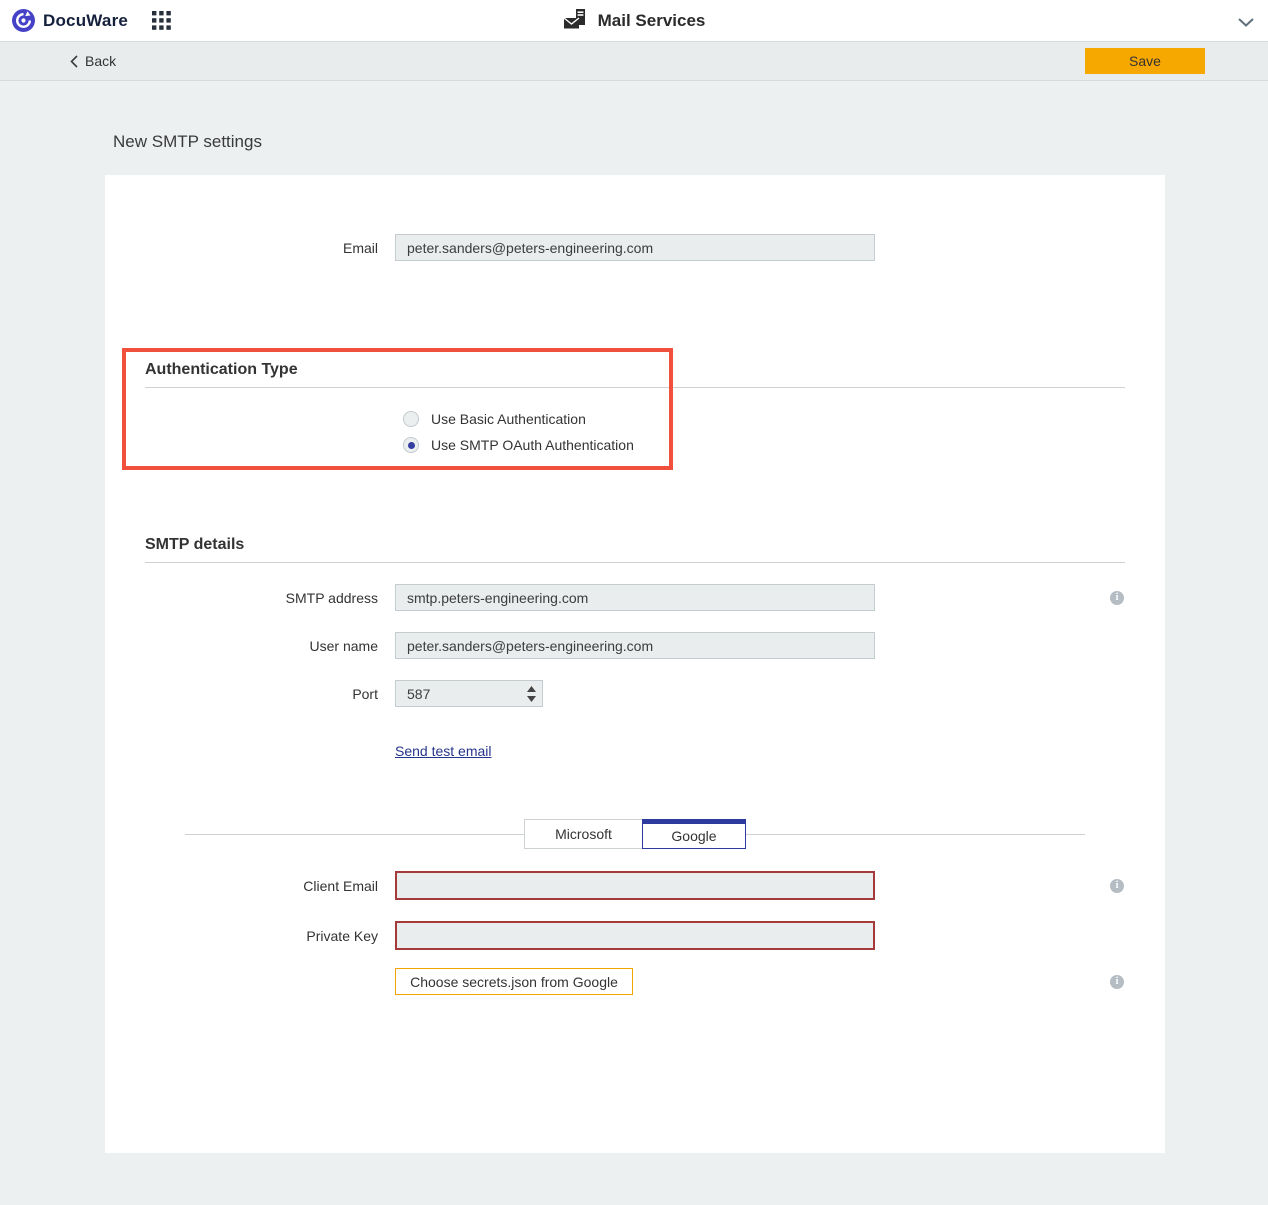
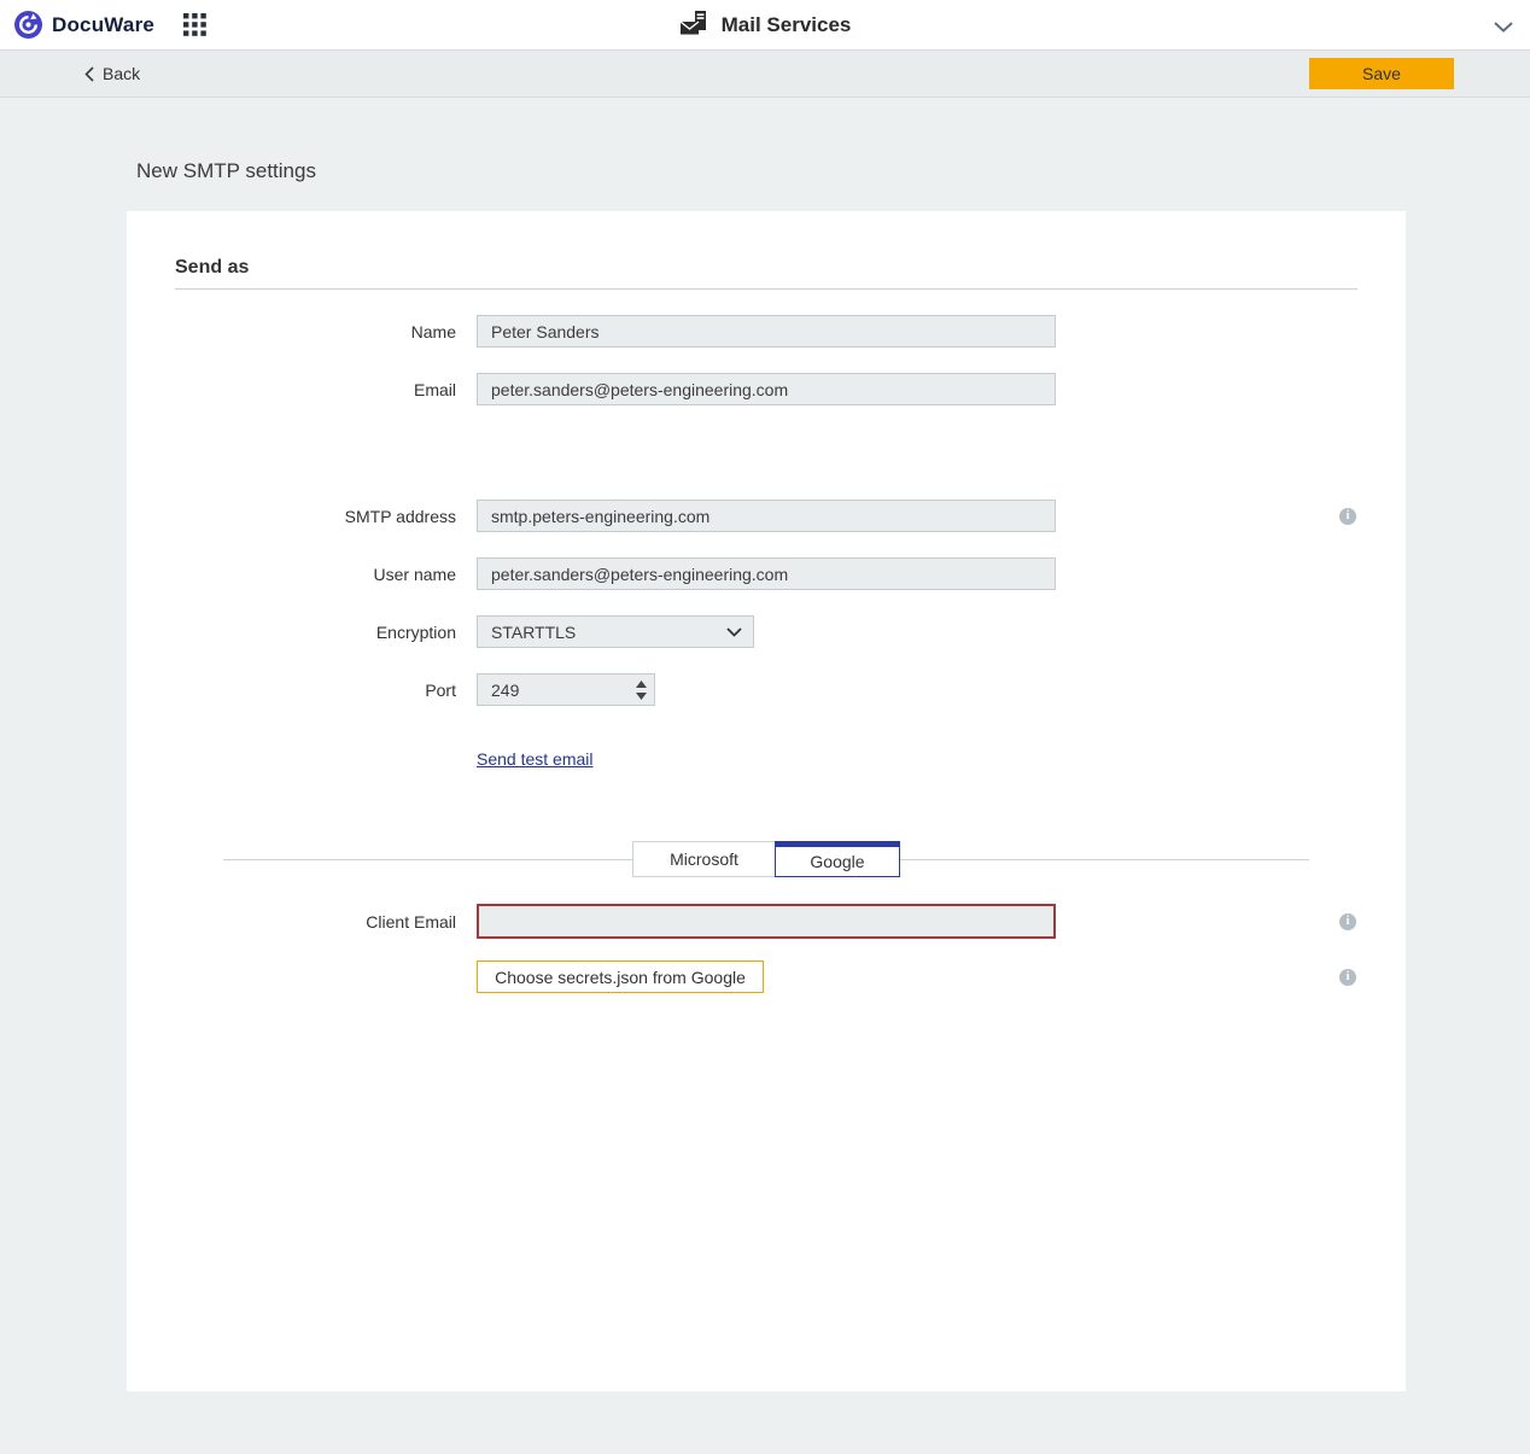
  DocuWare
  Mail Services
  Back
  Save
  New SMTP settings
+ Send as
+ Name
+ Peter Sanders
  Email
  peter.sanders@peters-engineering.com
- Authentication Type
- Use Basic Authentication
- Use SMTP OAuth Authentication
- SMTP details
  SMTP address
  smtp.peters-engineering.com
  i
  User name
  peter.sanders@peters-engineering.com
+ Encryption
+ STARTTLS
  Port
- 587
+ 249
  Send test email
  Microsoft
  Google
  Client Email
  i
- Private Key
  Choose secrets.json from Google
  i
